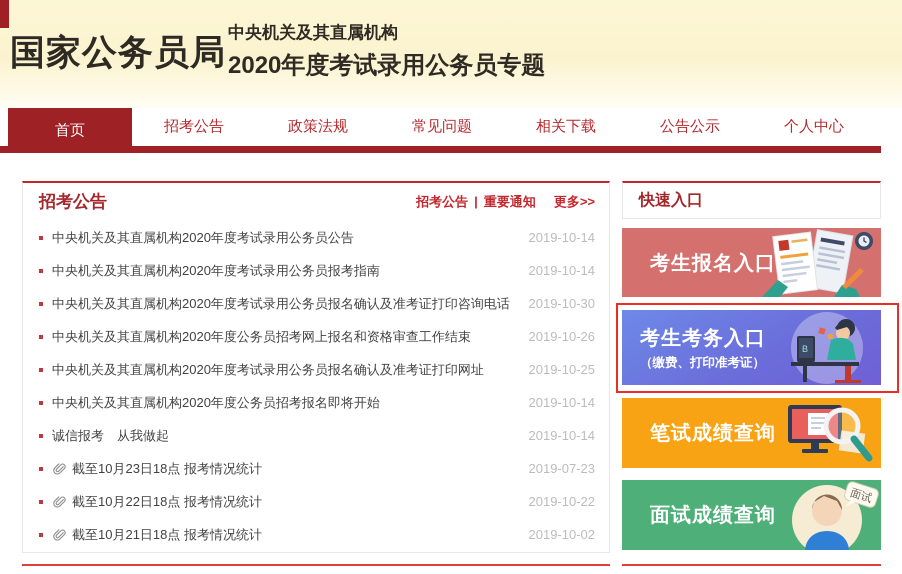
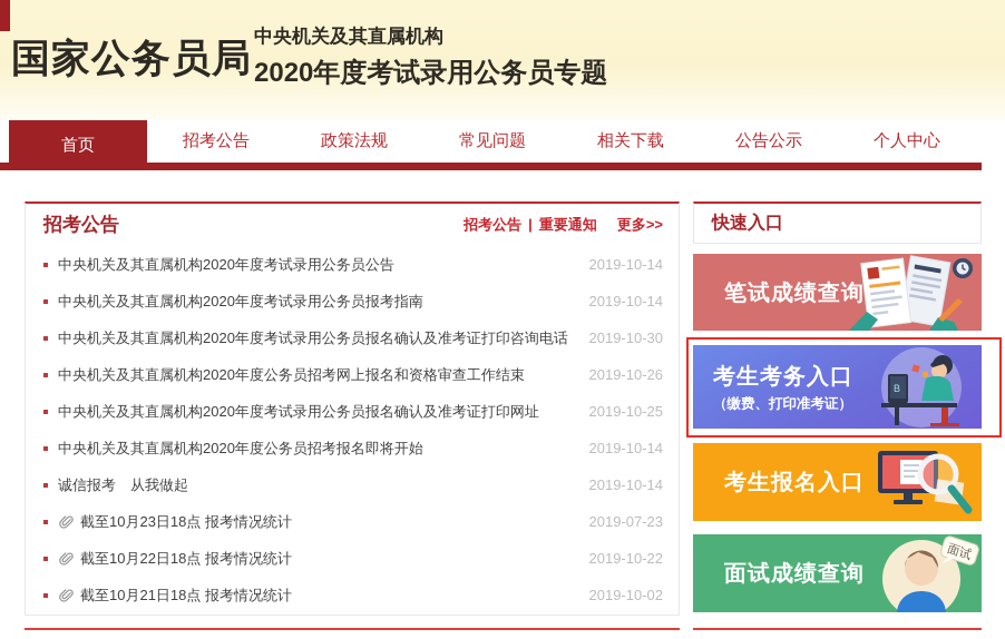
  国家公务员局
  中央机关及其直属机构
  2020年度考试录用公务员专题
  首页
  招考公告
  政策法规
  常见问题
  相关下载
  公告公示
  个人中心
  招考公告
  招考公告 | 重要通知 更多>>
  中央机关及其直属机构2020年度考试录用公务员公告
  2019-10-14
  中央机关及其直属机构2020年度考试录用公务员报考指南
  2019-10-14
  中央机关及其直属机构2020年度考试录用公务员报名确认及准考证打印咨询电话
  2019-10-30
  中央机关及其直属机构2020年度公务员招考网上报名和资格审查工作结束
  2019-10-26
  中央机关及其直属机构2020年度考试录用公务员报名确认及准考证打印网址
  2019-10-25
  中央机关及其直属机构2020年度公务员招考报名即将开始
  2019-10-14
  诚信报考 从我做起
  2019-10-14
  截至10月23日18点 报考情况统计
  2019-07-23
  截至10月22日18点 报考情况统计
  2019-10-22
  截至10月21日18点 报考情况统计
  2019-10-02
  快速入口
- 考生报名入口
+ 笔试成绩查询
  考生考务入口
  （缴费、打印准考证）
  B
- 笔试成绩查询
+ 考生报名入口
  面试成绩查询
